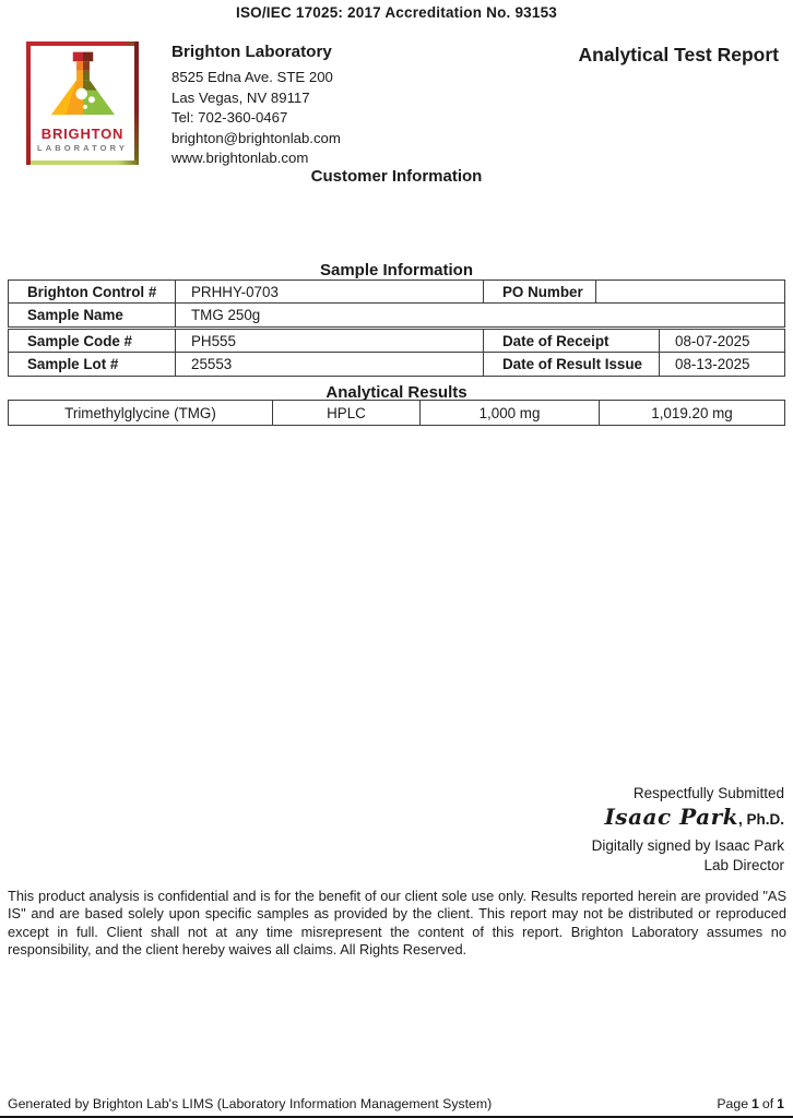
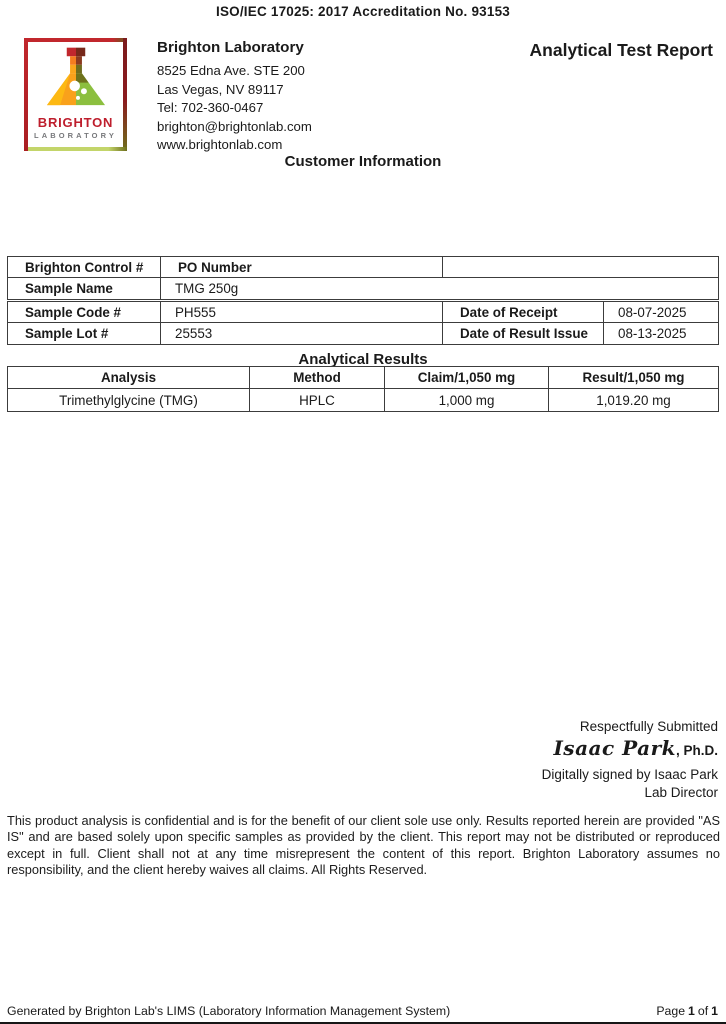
  ISO/IEC 17025: 2017 Accreditation No. 93153
  BRIGHTON
  LABORATORY
  Brighton Laboratory
  8525 Edna Ave. STE 200
  Las Vegas, NV 89117
  Tel: 702-360-0467
  brighton@brightonlab.com
  www.brightonlab.com
  Analytical Test Report
  Customer Information
- Sample Information
  Brighton Control #
- PRHHY-0703
  PO Number
  Sample Name
  TMG 250g
  Sample Code #
  PH555
  Date of Receipt
  08-07-2025
  Sample Lot #
  25553
  Date of Result Issue
  08-13-2025
  Analytical Results
+ Analysis
+ Method
+ Claim/1,050 mg
+ Result/1,050 mg
  Trimethylglycine (TMG)
  HPLC
  1,000 mg
  1,019.20 mg
  Respectfully Submitted
  Isaac Park, Ph.D.
  Digitally signed by Isaac Park
  Lab Director
  This product analysis is confidential and is for the benefit of our client sole use only. Results reported herein are provided "AS IS" and are based solely upon specific samples as provided by the client. This report may not be distributed or reproduced except in full. Client shall not at any time misrepresent the content of this report. Brighton Laboratory assumes no responsibility, and the client hereby waives all claims. All Rights Reserved.
  Generated by Brighton Lab's LIMS (Laboratory Information Management System)
  Page 1 of 1
